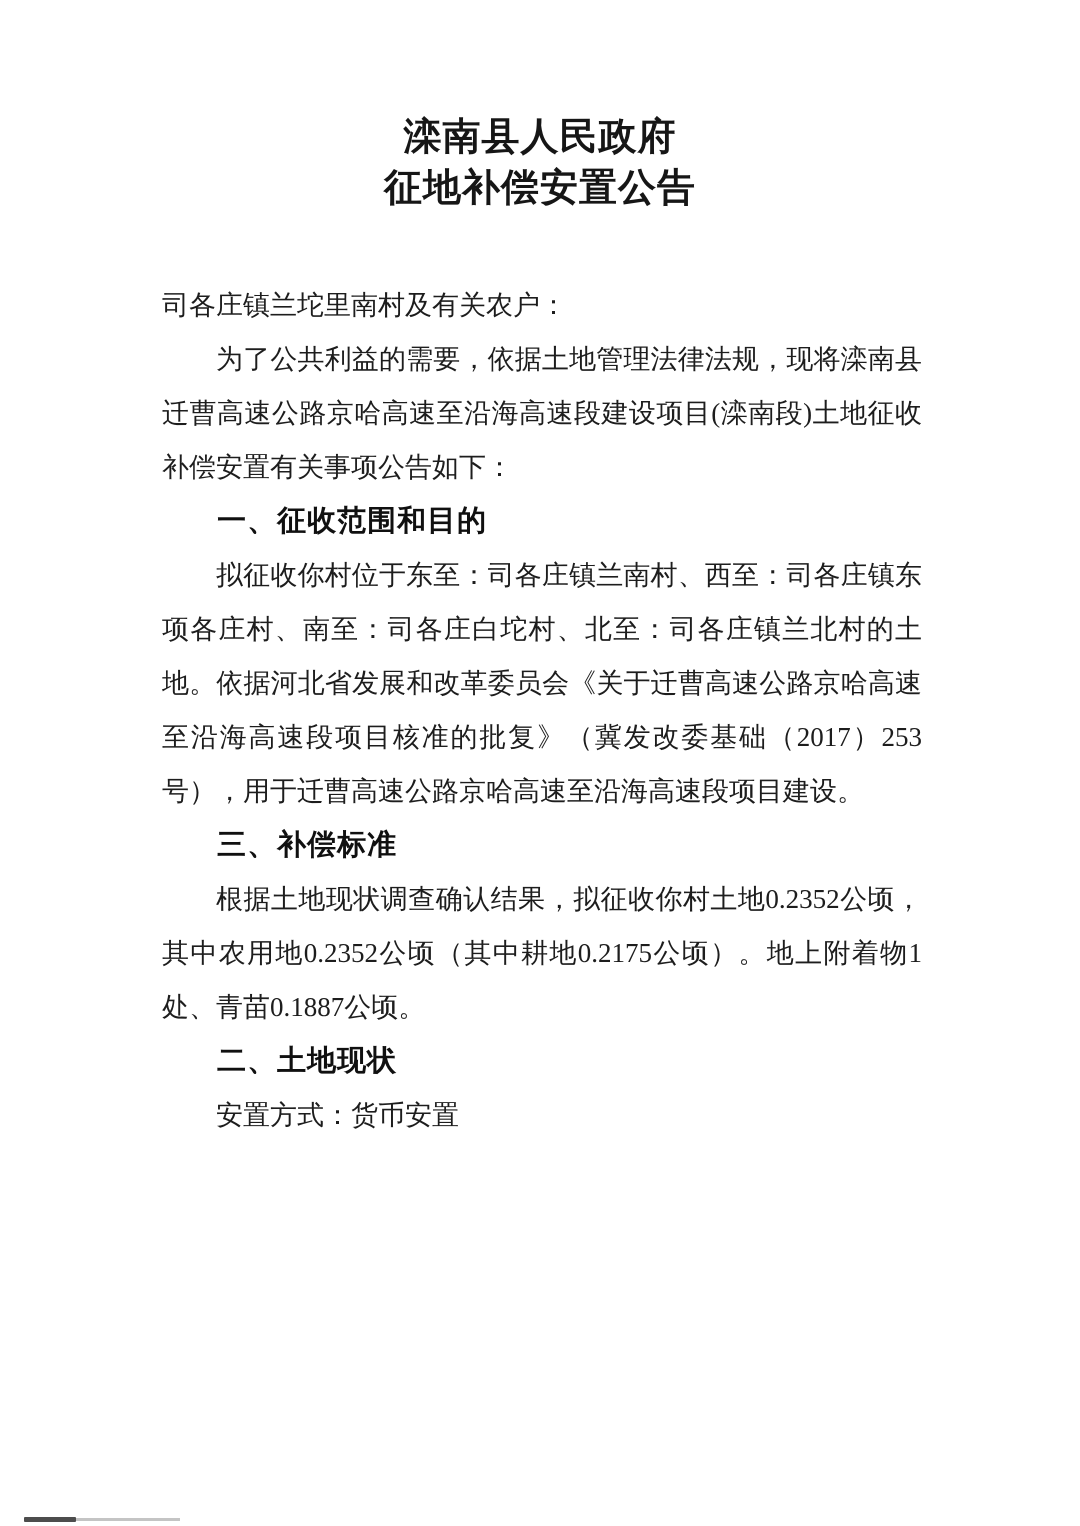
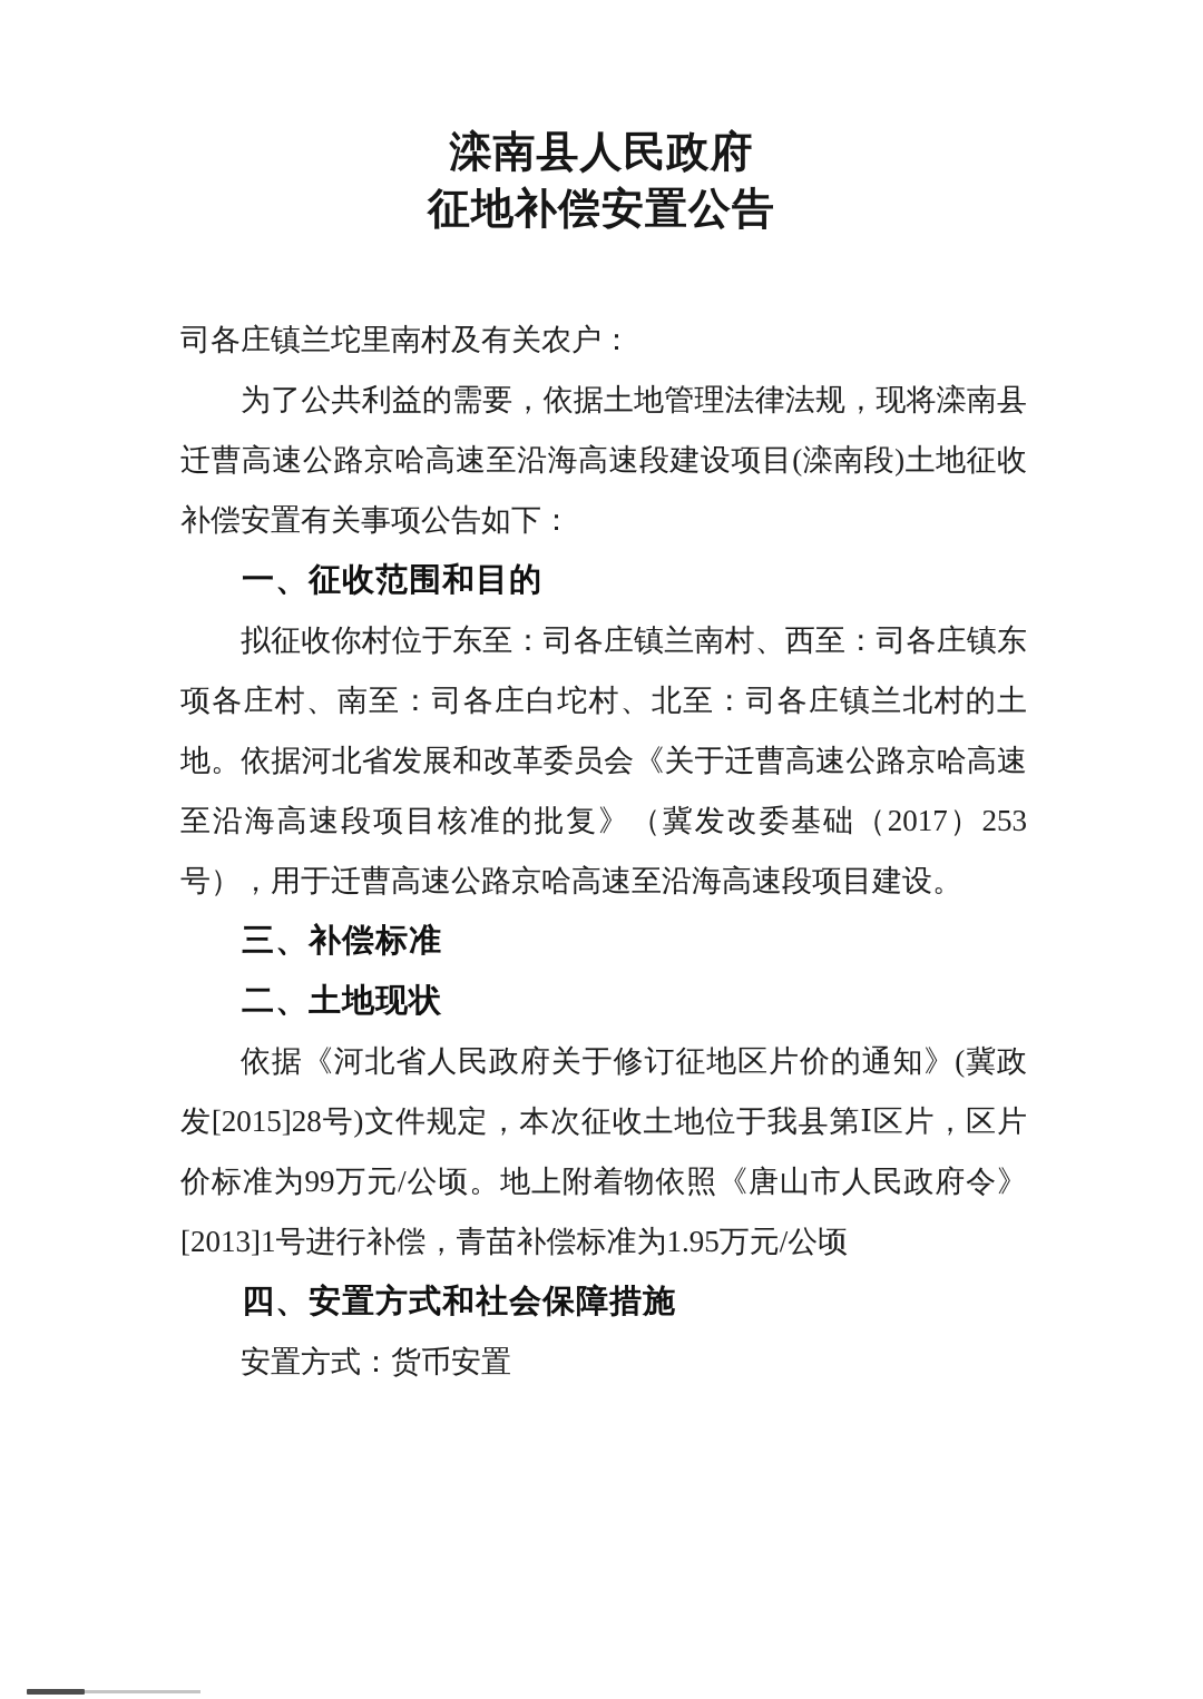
  滦南县人民政府
  征地补偿安置公告
  司各庄镇兰坨里南村及有关农户：
  为了公共利益的需要，依据土地管理法律法规，现将滦南县迁曹高速公路京哈高速至沿海高速段建设项目(滦南段)土地征收补偿安置有关事项公告如下：
  一、征收范围和目的
  拟征收你村位于东至：司各庄镇兰南村、西至：司各庄镇东项各庄村、南至：司各庄白坨村、北至：司各庄镇兰北村的土地。依据河北省发展和改革委员会《关于迁曹高速公路京哈高速至沿海高速段项目核准的批复》（冀发改委基础（2017）253号），用于迁曹高速公路京哈高速至沿海高速段项目建设。
  三、补偿标准
- 根据土地现状调查确认结果，拟征收你村土地0.2352公顷，其中农用地0.2352公顷（其中耕地0.2175公顷）。地上附着物1处、青苗0.1887公顷。
  二、土地现状
+ 依据《河北省人民政府关于修订征地区片价的通知》(冀政发[2015]28号)文件规定，本次征收土地位于我县第Ⅰ区片，区片价标准为99万元/公顷。地上附着物依照《唐山市人民政府令》[2013]1号进行补偿，青苗补偿标准为1.95万元/公顷
+ 四、安置方式和社会保障措施
  安置方式：货币安置
